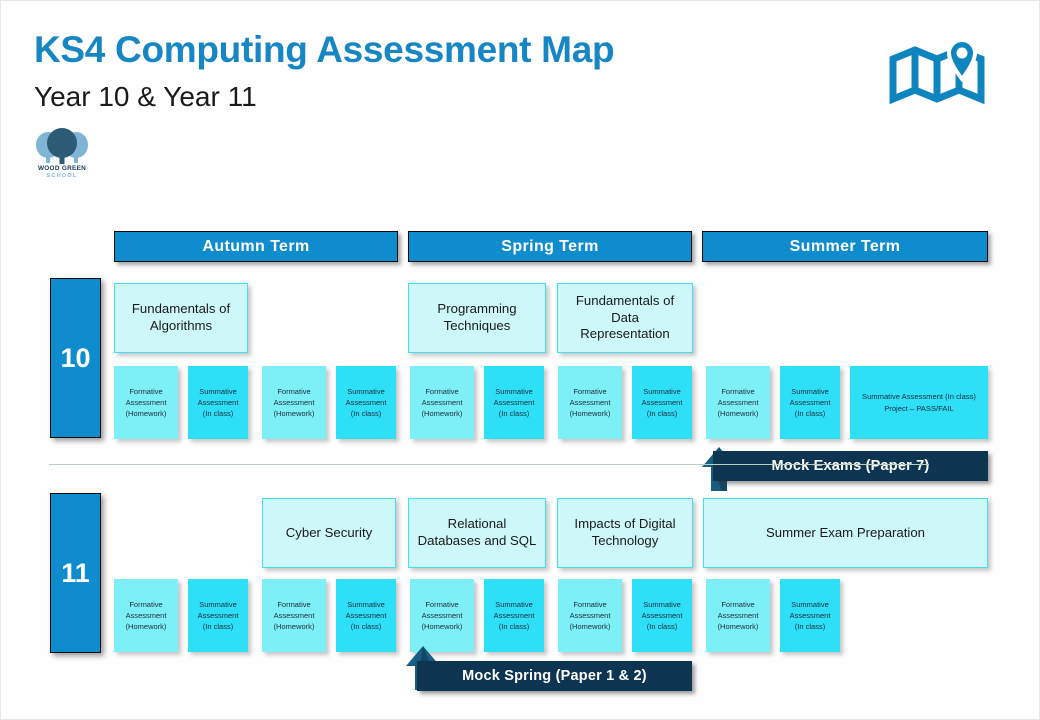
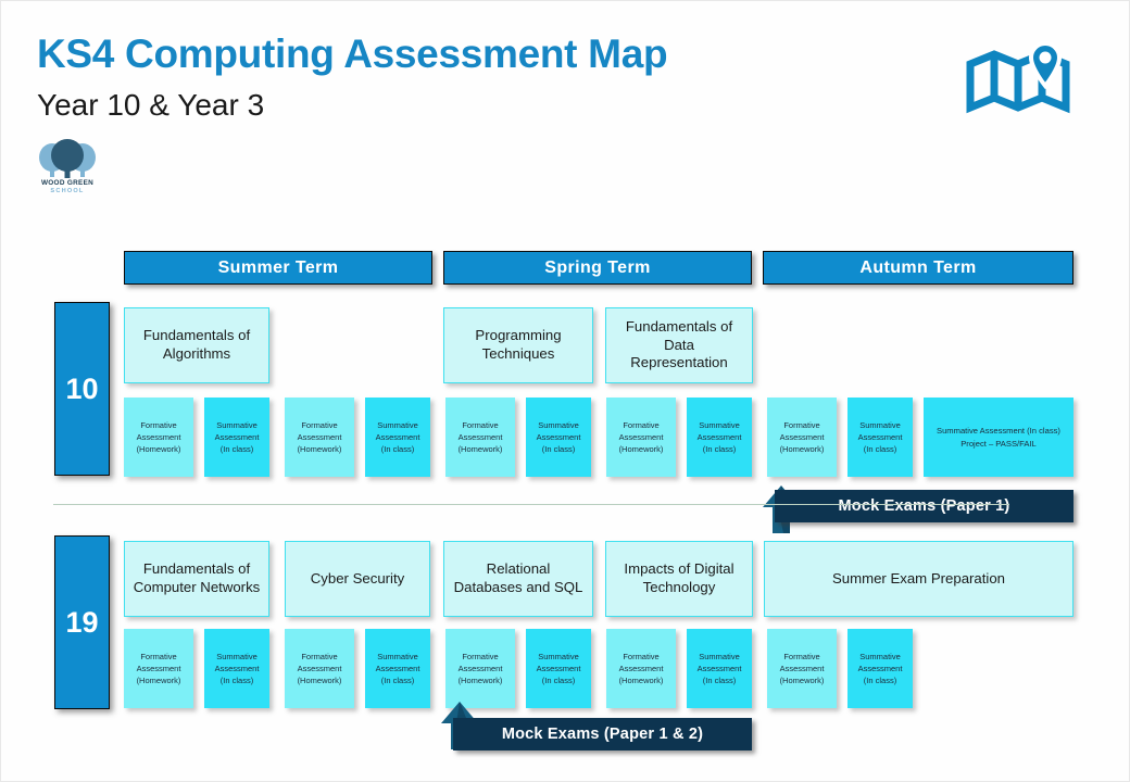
  KS4 Computing Assessment Map
- Year 10 & Year 11
+ Year 10 & Year 3
- Autumn Term
+ Summer Term
  Spring Term
- Summer Term
+ Autumn Term
  10
  Fundamentals of Algorithms
  Programming Techniques
  Fundamentals of Data Representation
  Formative
  Assessment
  (Homework)
  Summative
  Assessment
  (In class)
  Formative
  Assessment
  (Homework)
  Summative
  Assessment
  (In class)
  Formative
  Assessment
  (Homework)
  Summative
  Assessment
  (In class)
  Formative
  Assessment
  (Homework)
  Summative
  Assessment
  (In class)
  Formative
  Assessment
  (Homework)
  Summative
  Assessment
  (In class)
  Summative Assessment (In class)
  Project – PASS/FAIL
- Mock Exams (Paper 7)
+ Mock Exams (Paper 1)
- 11
+ 19
+ Fundamentals of Computer Networks
  Cyber Security
  Relational Databases and SQL
  Impacts of Digital Technology
  Summer Exam Preparation
  Formative
  Assessment
  (Homework)
  Summative
  Assessment
  (In class)
  Formative
  Assessment
  (Homework)
  Summative
  Assessment
  (In class)
  Formative
  Assessment
  (Homework)
  Summative
  Assessment
  (In class)
  Formative
  Assessment
  (Homework)
  Summative
  Assessment
  (In class)
  Formative
  Assessment
  (Homework)
  Summative
  Assessment
  (In class)
- Mock Spring (Paper 1 & 2)
+ Mock Exams (Paper 1 & 2)
